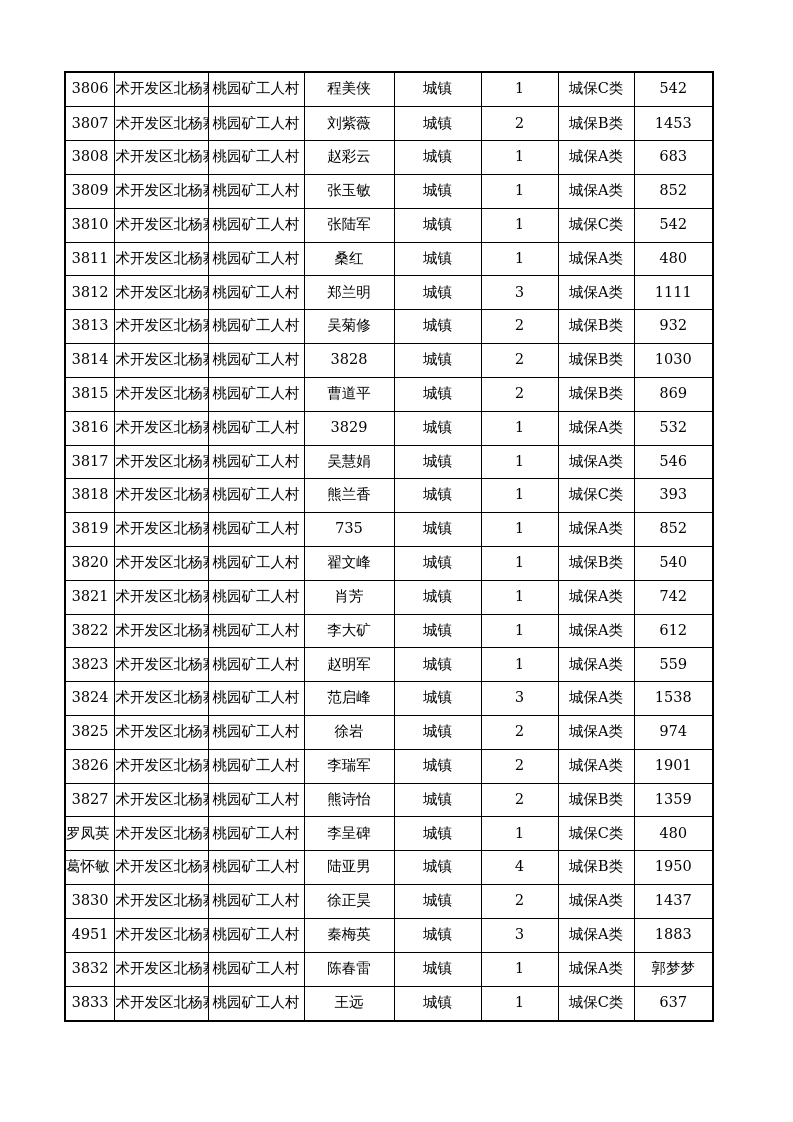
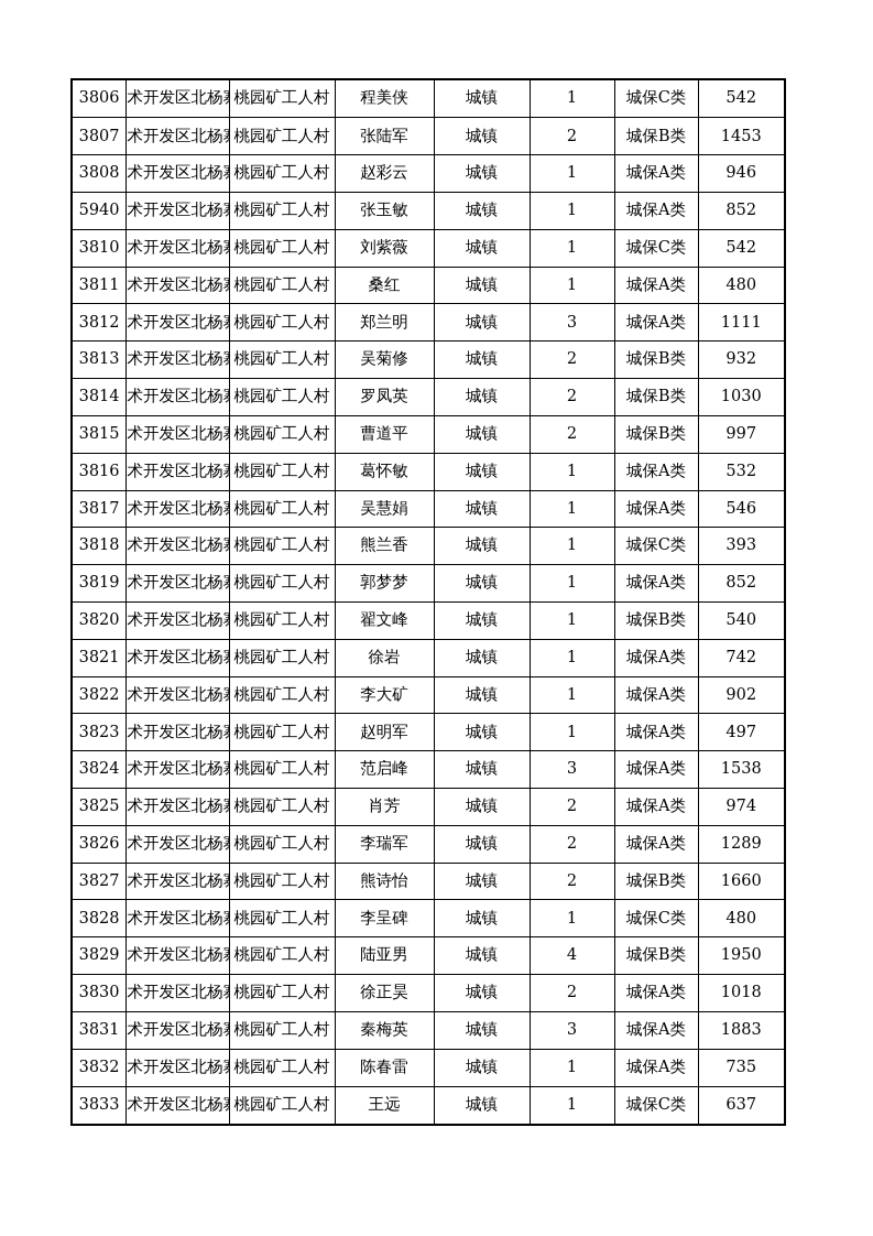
  3806	术开发区北杨	桃园矿工人村	程美侠	城镇	1	城保C类	542
- 3807	术开发区北杨	桃园矿工人村	刘紫薇	城镇	2	城保B类	1453
+ 3807	术开发区北杨	桃园矿工人村	张陆军	城镇	2	城保B类	1453
- 3808	术开发区北杨	桃园矿工人村	赵彩云	城镇	1	城保A类	683
+ 3808	术开发区北杨	桃园矿工人村	赵彩云	城镇	1	城保A类	946
- 3809	术开发区北杨	桃园矿工人村	张玉敏	城镇	1	城保A类	852
+ 5940	术开发区北杨	桃园矿工人村	张玉敏	城镇	1	城保A类	852
- 3810	术开发区北杨	桃园矿工人村	张陆军	城镇	1	城保C类	542
+ 3810	术开发区北杨	桃园矿工人村	刘紫薇	城镇	1	城保C类	542
  3811	术开发区北杨	桃园矿工人村	桑红	城镇	1	城保A类	480
  3812	术开发区北杨	桃园矿工人村	郑兰明	城镇	3	城保A类	1111
  3813	术开发区北杨	桃园矿工人村	吴菊修	城镇	2	城保B类	932
- 3814	术开发区北杨	桃园矿工人村	3828	城镇	2	城保B类	1030
+ 3814	术开发区北杨	桃园矿工人村	罗凤英	城镇	2	城保B类	1030
- 3815	术开发区北杨	桃园矿工人村	曹道平	城镇	2	城保B类	869
+ 3815	术开发区北杨	桃园矿工人村	曹道平	城镇	2	城保B类	997
- 3816	术开发区北杨	桃园矿工人村	3829	城镇	1	城保A类	532
+ 3816	术开发区北杨	桃园矿工人村	葛怀敏	城镇	1	城保A类	532
  3817	术开发区北杨	桃园矿工人村	吴慧娟	城镇	1	城保A类	546
  3818	术开发区北杨	桃园矿工人村	熊兰香	城镇	1	城保C类	393
- 3819	术开发区北杨	桃园矿工人村	735	城镇	1	城保A类	852
+ 3819	术开发区北杨	桃园矿工人村	郭梦梦	城镇	1	城保A类	852
  3820	术开发区北杨	桃园矿工人村	翟文峰	城镇	1	城保B类	540
- 3821	术开发区北杨	桃园矿工人村	肖芳	城镇	1	城保A类	742
+ 3821	术开发区北杨	桃园矿工人村	徐岩	城镇	1	城保A类	742
- 3822	术开发区北杨	桃园矿工人村	李大矿	城镇	1	城保A类	612
+ 3822	术开发区北杨	桃园矿工人村	李大矿	城镇	1	城保A类	902
- 3823	术开发区北杨	桃园矿工人村	赵明军	城镇	1	城保A类	559
+ 3823	术开发区北杨	桃园矿工人村	赵明军	城镇	1	城保A类	497
  3824	术开发区北杨	桃园矿工人村	范启峰	城镇	3	城保A类	1538
- 3825	术开发区北杨	桃园矿工人村	徐岩	城镇	2	城保A类	974
+ 3825	术开发区北杨	桃园矿工人村	肖芳	城镇	2	城保A类	974
- 3826	术开发区北杨	桃园矿工人村	李瑞军	城镇	2	城保A类	1901
+ 3826	术开发区北杨	桃园矿工人村	李瑞军	城镇	2	城保A类	1289
- 3827	术开发区北杨	桃园矿工人村	熊诗怡	城镇	2	城保B类	1359
+ 3827	术开发区北杨	桃园矿工人村	熊诗怡	城镇	2	城保B类	1660
- 罗凤英	术开发区北杨	桃园矿工人村	李呈碑	城镇	1	城保C类	480
+ 3828	术开发区北杨	桃园矿工人村	李呈碑	城镇	1	城保C类	480
- 葛怀敏	术开发区北杨	桃园矿工人村	陆亚男	城镇	4	城保B类	1950
+ 3829	术开发区北杨	桃园矿工人村	陆亚男	城镇	4	城保B类	1950
- 3830	术开发区北杨	桃园矿工人村	徐正昊	城镇	2	城保A类	1437
+ 3830	术开发区北杨	桃园矿工人村	徐正昊	城镇	2	城保A类	1018
- 4951	术开发区北杨	桃园矿工人村	秦梅英	城镇	3	城保A类	1883
+ 3831	术开发区北杨	桃园矿工人村	秦梅英	城镇	3	城保A类	1883
- 3832	术开发区北杨	桃园矿工人村	陈春雷	城镇	1	城保A类	郭梦梦
+ 3832	术开发区北杨	桃园矿工人村	陈春雷	城镇	1	城保A类	735
  3833	术开发区北杨	桃园矿工人村	王远	城镇	1	城保C类	637
